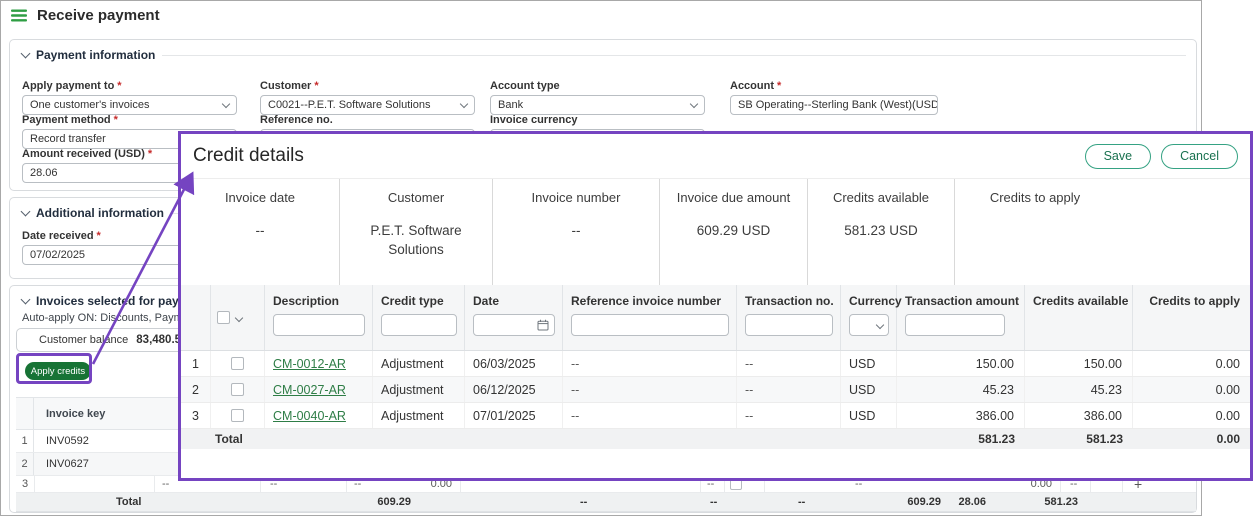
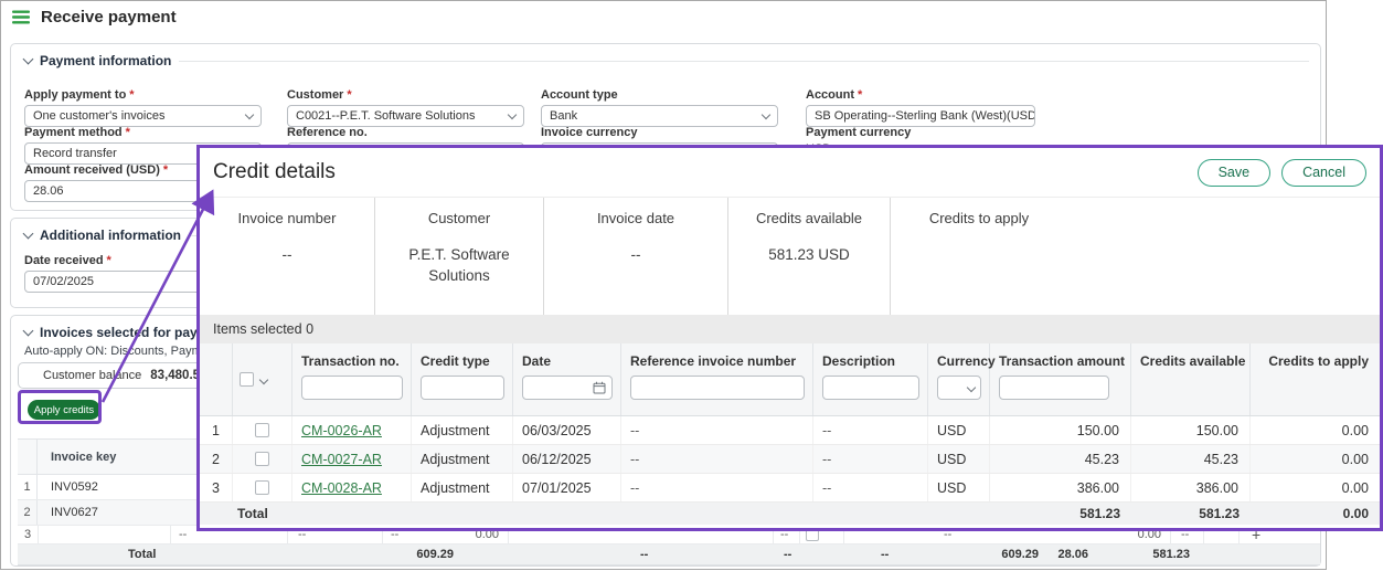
  Receive payment
  Payment information
  Apply payment to
  One customer's invoices
  Customer
  C0021--P.E.T. Software Solutions
  Account type
  Bank
  Account
  SB Operating--Sterling Bank (West)(USD
  Payment method
  Record transfer
  Reference no.
  Invoice currency
+ Payment currency
  Amount received (USD)
  28.06
  Additional information
  Date received
  07/02/2025
  Invoices selectd for pay
  Auto-apply ON: Discounts, Pay
  Customer balance
  Apply credits
  Invoice key
  1
  INV0592
  2
  INV0627
  3
  --
  --
  --
  0.00
  --
  --
  0.00
  --
  +
  Total
  609.29
  --
  --
  --
  609.29
  28.06
  581.23
  Credit details
  Save
  Cancel
- Invoice date
+ Invoice number
  --
  Customer
  P.E.T. Software Solutions
- Invoice number
+ Invoice date
  --
- Invoice due amount
- 609.29 USD
  Credits available
  581.23 USD
  Credits to apply
+ Items selected 0
- Description
+ Transaction no.
  Credit type
  Date
  Reference invoice number
- Transaction no.
+ Description
  Currenc
  Transaction amount
  Credits available
  Credits to apply
  1
- CM-0012-AR
+ CM-0026-AR
  Adjustment
  06/03/2025
  --
  --
  USD
  150.00
  150.00
  0.00
  2
  CM-0027-AR
  Adjustment
  06/12/2025
  --
  --
  USD
  45.23
  45.23
  0.00
  3
- CM-0040-AR
+ CM-0028-AR
  Adjustment
  07/01/2025
  --
  --
  USD
  386.00
  386.00
  0.00
  Total
  581.23
  581.23
  0.00
